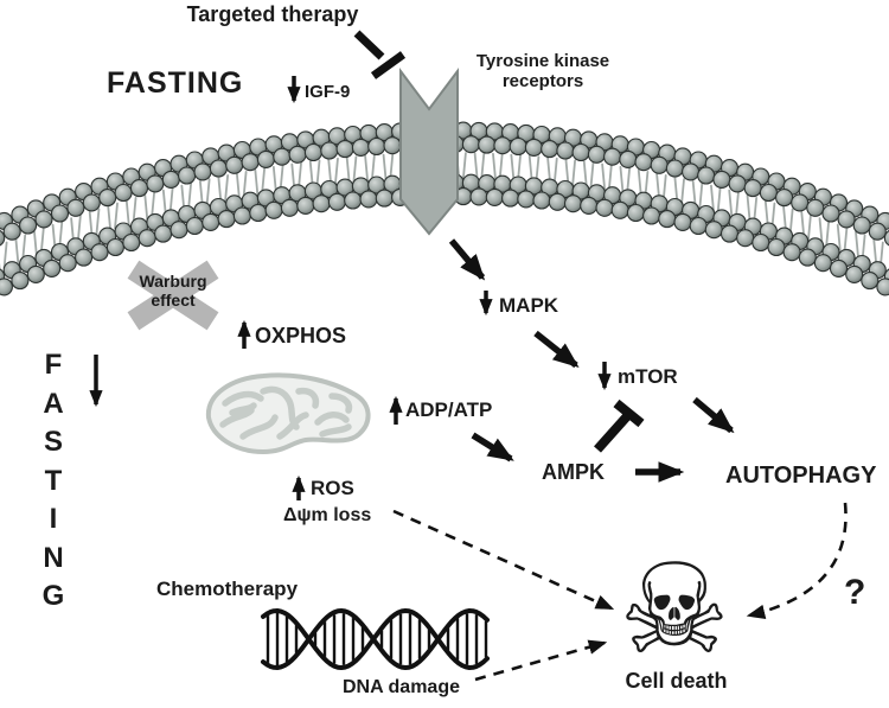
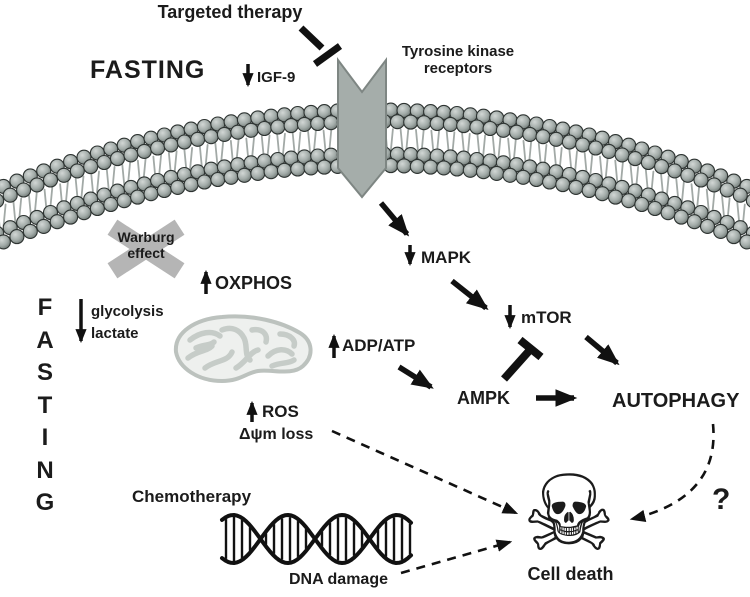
  Targeted therapy
  FASTING
  IGF-9
  Tyrosine kinase
  receptors
  Warburg
  effect
  OXPHOS
  F
  A
  S
  T
  I
  N
  G
+ glycolysis
+ lactate
  MAPK
  mTOR
  ADP/ATP
  AMPK
  AUTOPHAGY
  ROS
  Δψm loss
  Chemotherapy
  DNA damage
  ☠
  Cell death
  ?
